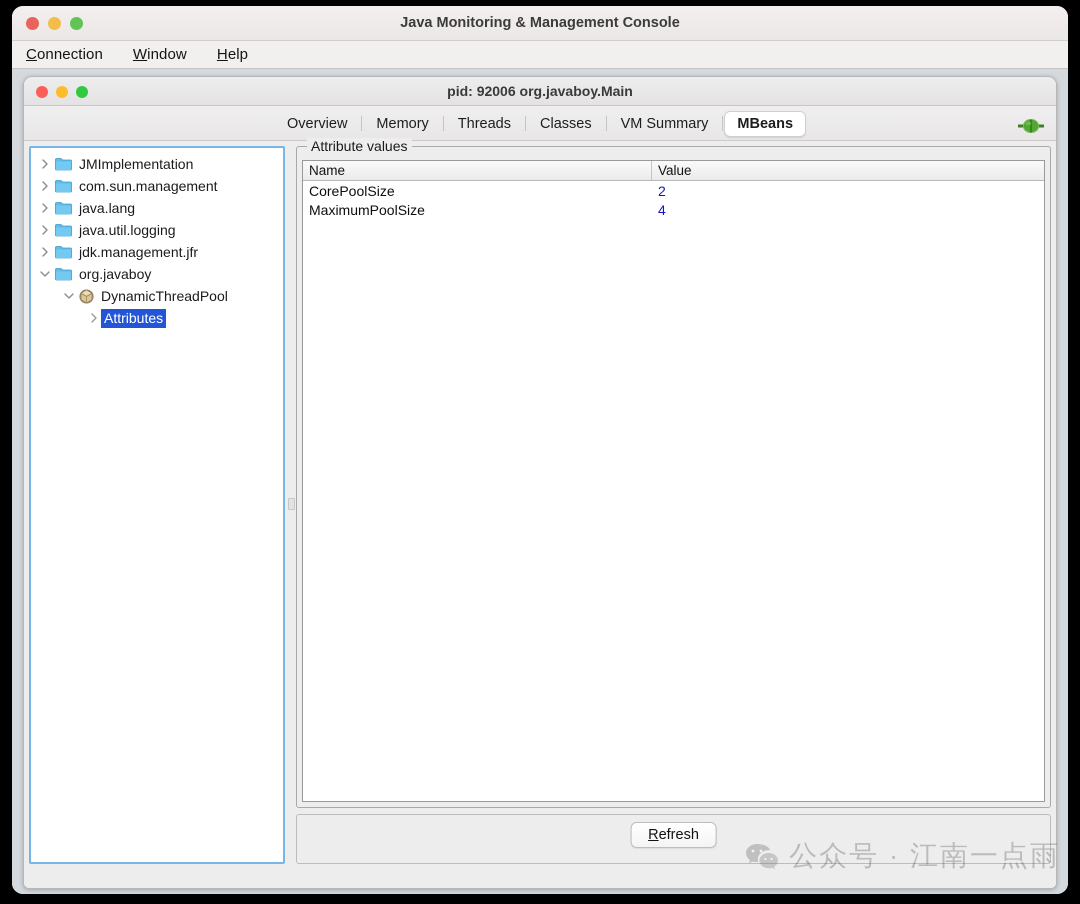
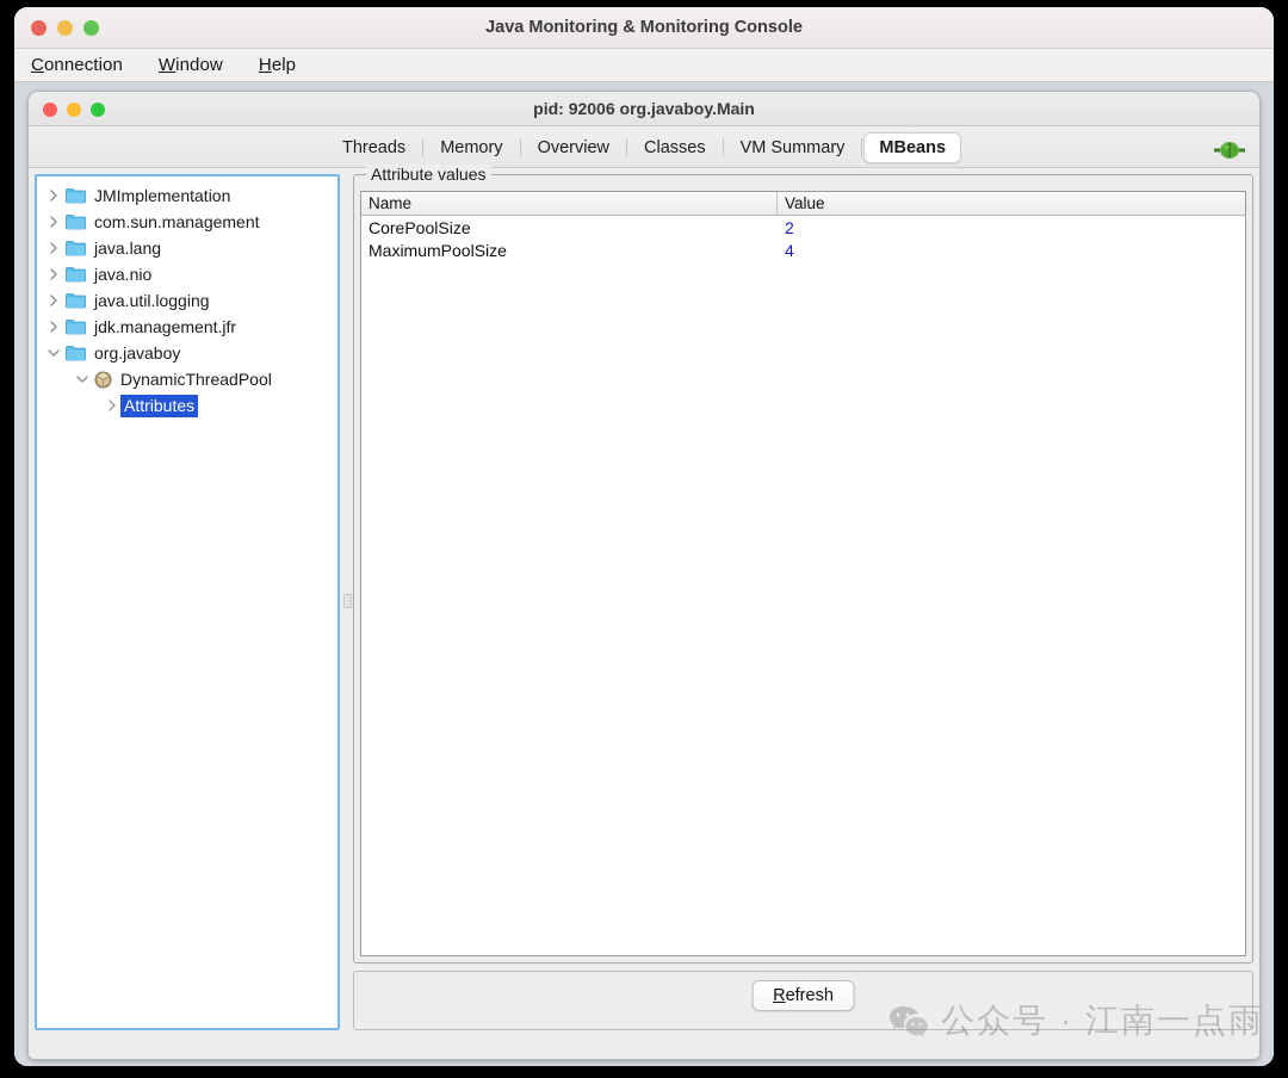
- Java Monitoring & Management Console
+ Java Monitoring & Monitoring Console
  Connection
  Window
  Help
  pid: 92006 org.javaboy.Main
- Overview
+ Threads
  Memory
- Threads
+ Overview
  Classes
  VM Summary
  MBeans
  JMImplementation
  com.sun.management
  java.lang
+ java.nio
  java.util.logging
  jdk.management.jfr
  org.javaboy
  DynamicThreadPool
  Attributes
  Attribute values
  Name
  Value
  CorePoolSize
  2
  MaximumPoolSize
  4
  Refresh
  公众号 · 江南一点雨
